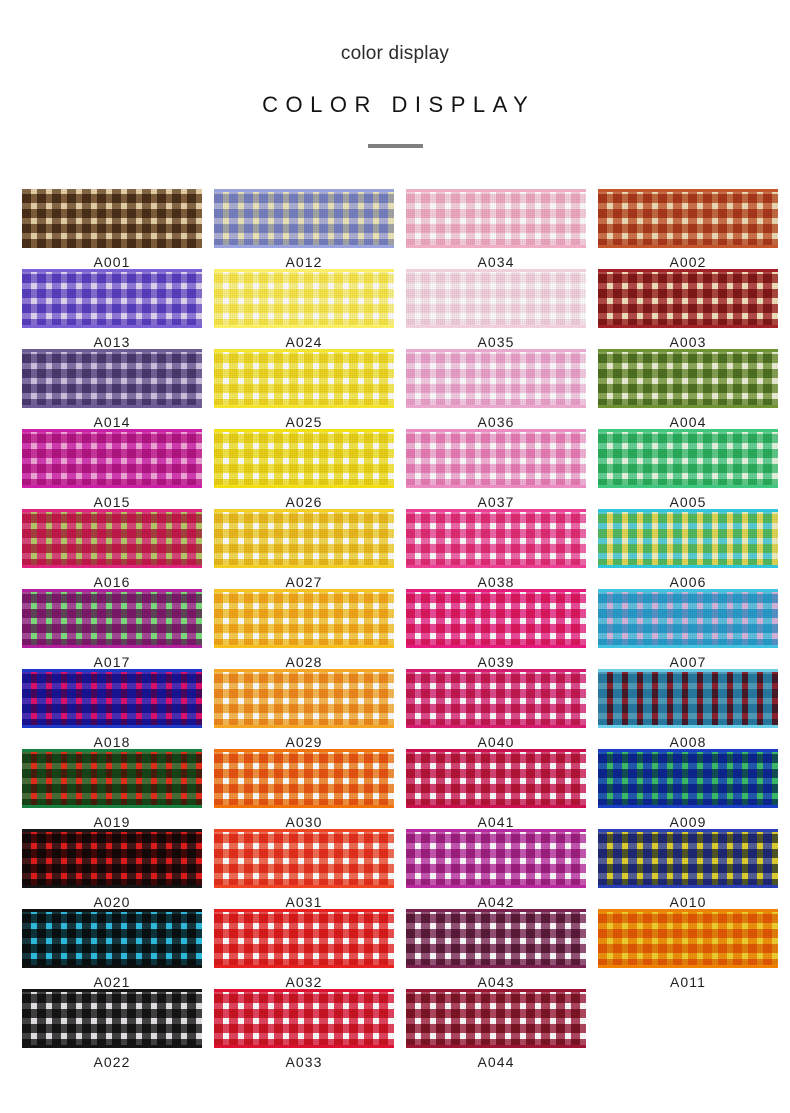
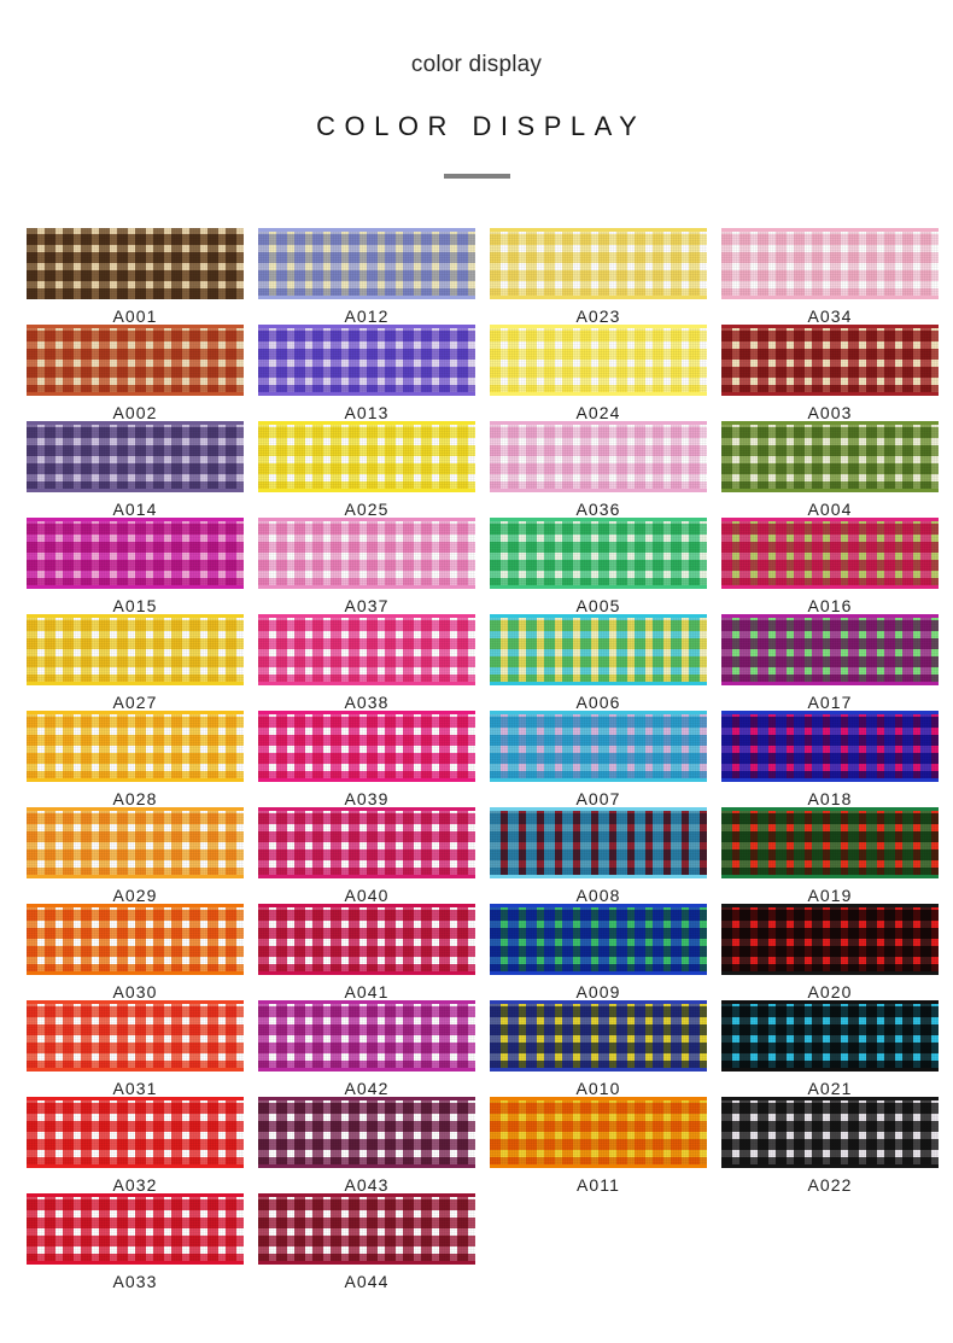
  color display
  COLOR DISPLAY
  A001
  A012
+ A023
  A034
  A002
  A013
  A024
- A035
  A003
  A014
  A025
  A036
  A004
  A015
- A026
  A037
  A005
  A016
  A027
  A038
  A006
  A017
  A028
  A039
  A007
  A018
  A029
  A040
  A008
  A019
  A030
  A041
  A009
  A020
  A031
  A042
  A010
  A021
  A032
  A043
  A011
  A022
  A033
  A044
